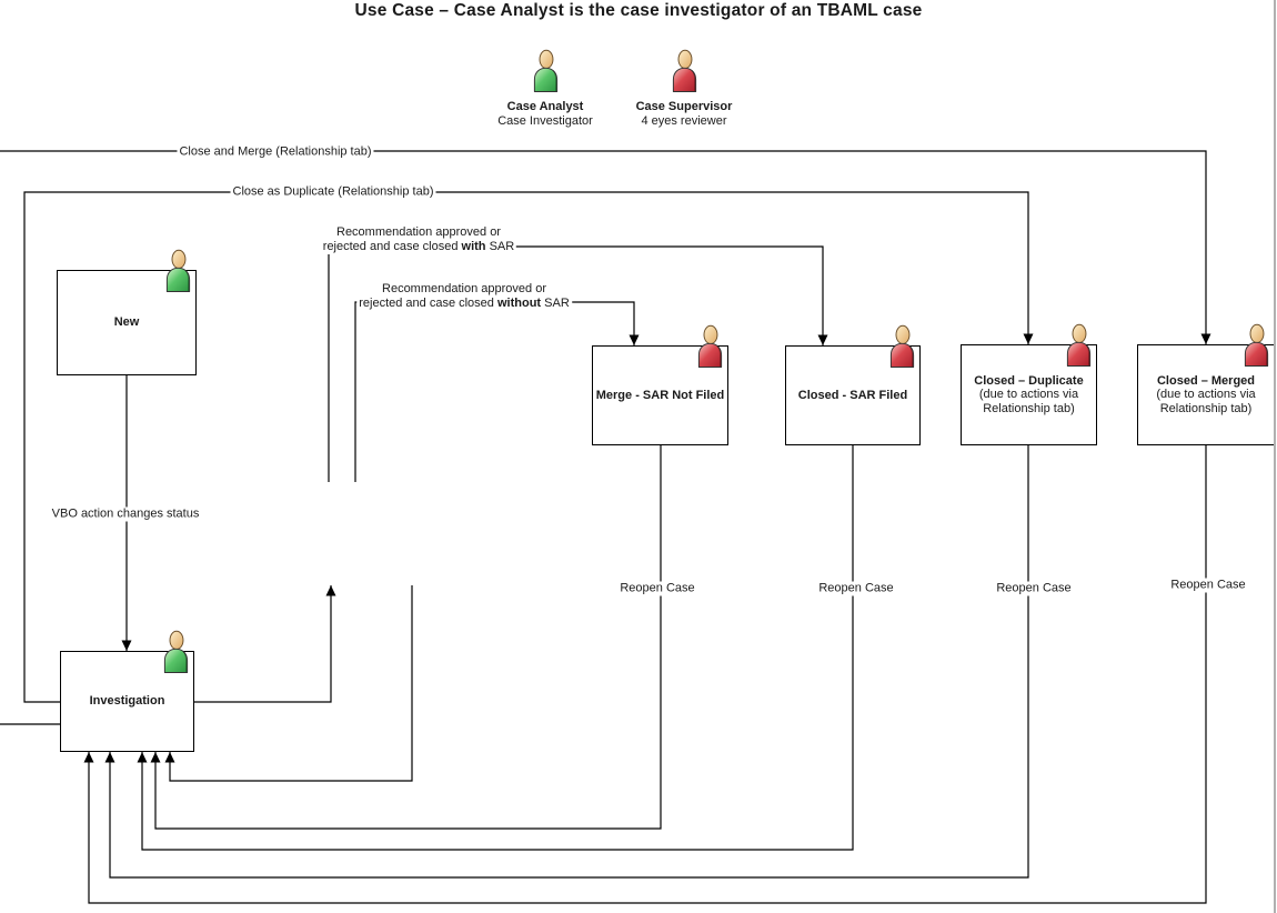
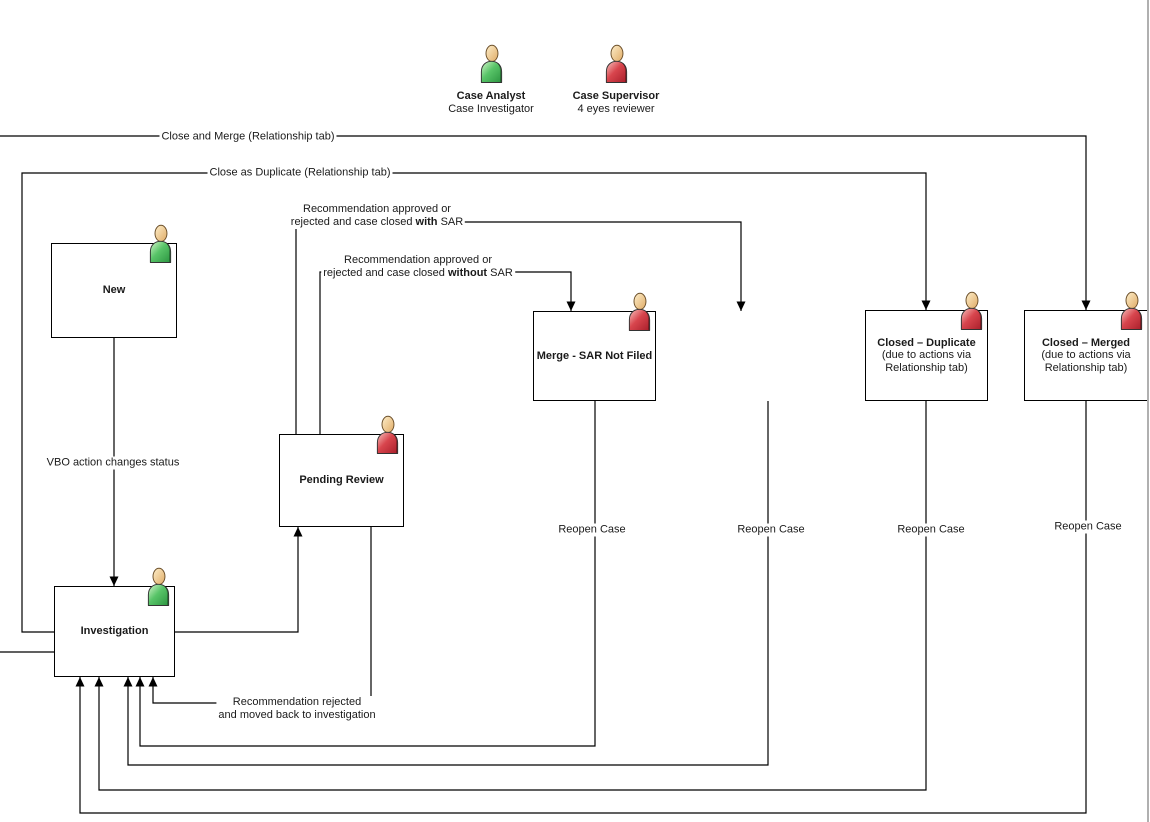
- Use Case – Case Analyst is the case investigator of an TBAML case
  Case Analyst
  Case Investigator
  Case Supervisor
  4 eyes reviewer
  New
  Investigation
+ Pending Review
  Merge - SAR Not Filed
- Closed - SAR Filed
  Closed – Duplicate
  (due to actions via
  Relationship tab)
  Closed – Merged
  (due to actions via
  Relationship tab)
  Close and Merge (Relationship tab)
  Close as Duplicate (Relationship tab)
  Recommendation approved or
  rejected and case closed with SAR
  Recommendation approved or
  rejected and case closed without SAR
  VBO action changes status
+ Recommendation rejected
+ and moved back to investigation
  Reopen Case
  Reopen Case
  Reopen Case
  Reopen Case
